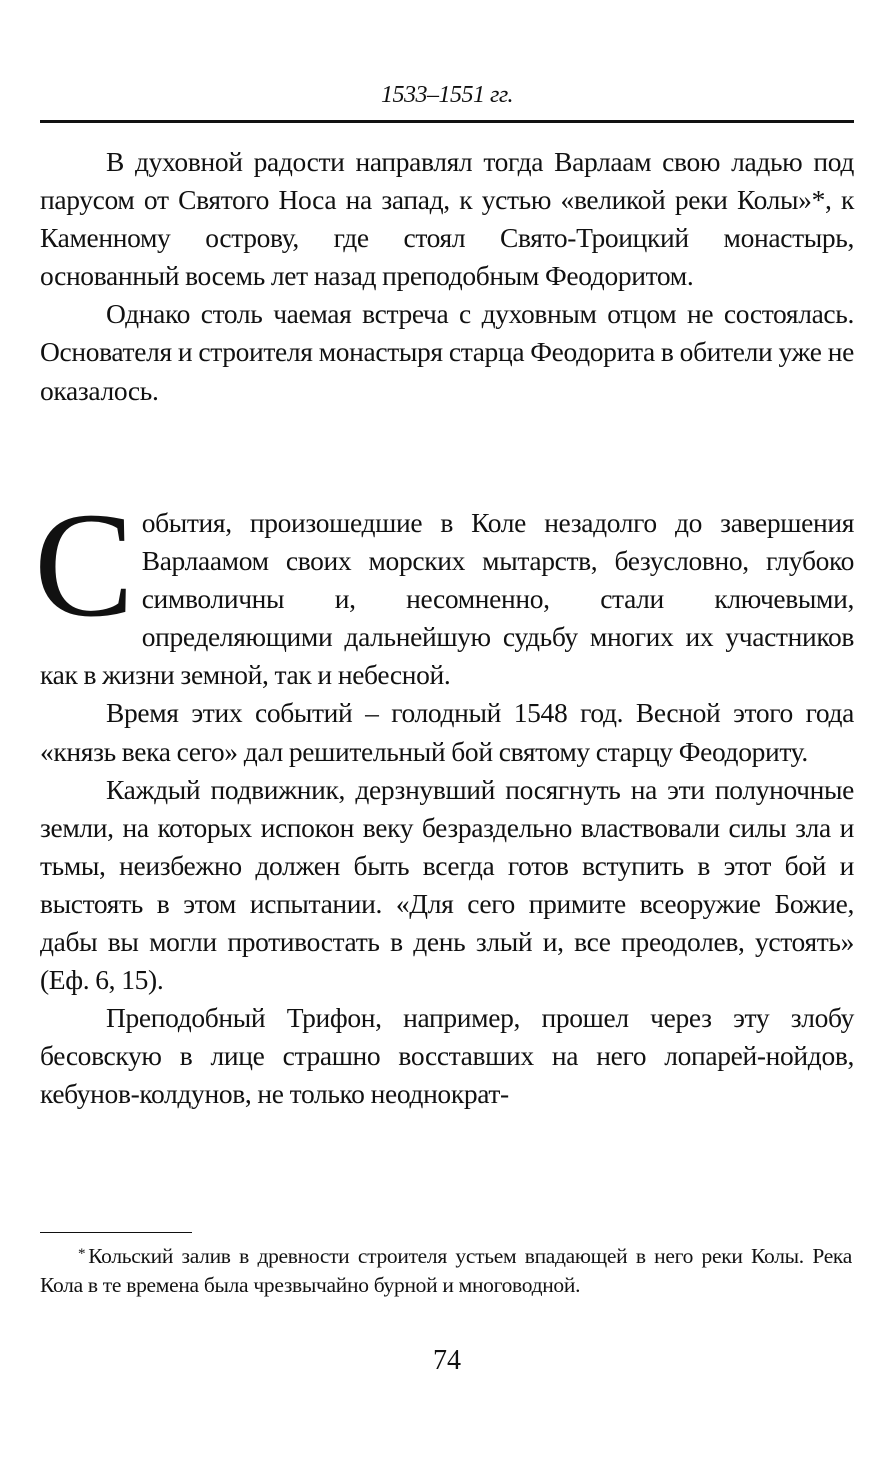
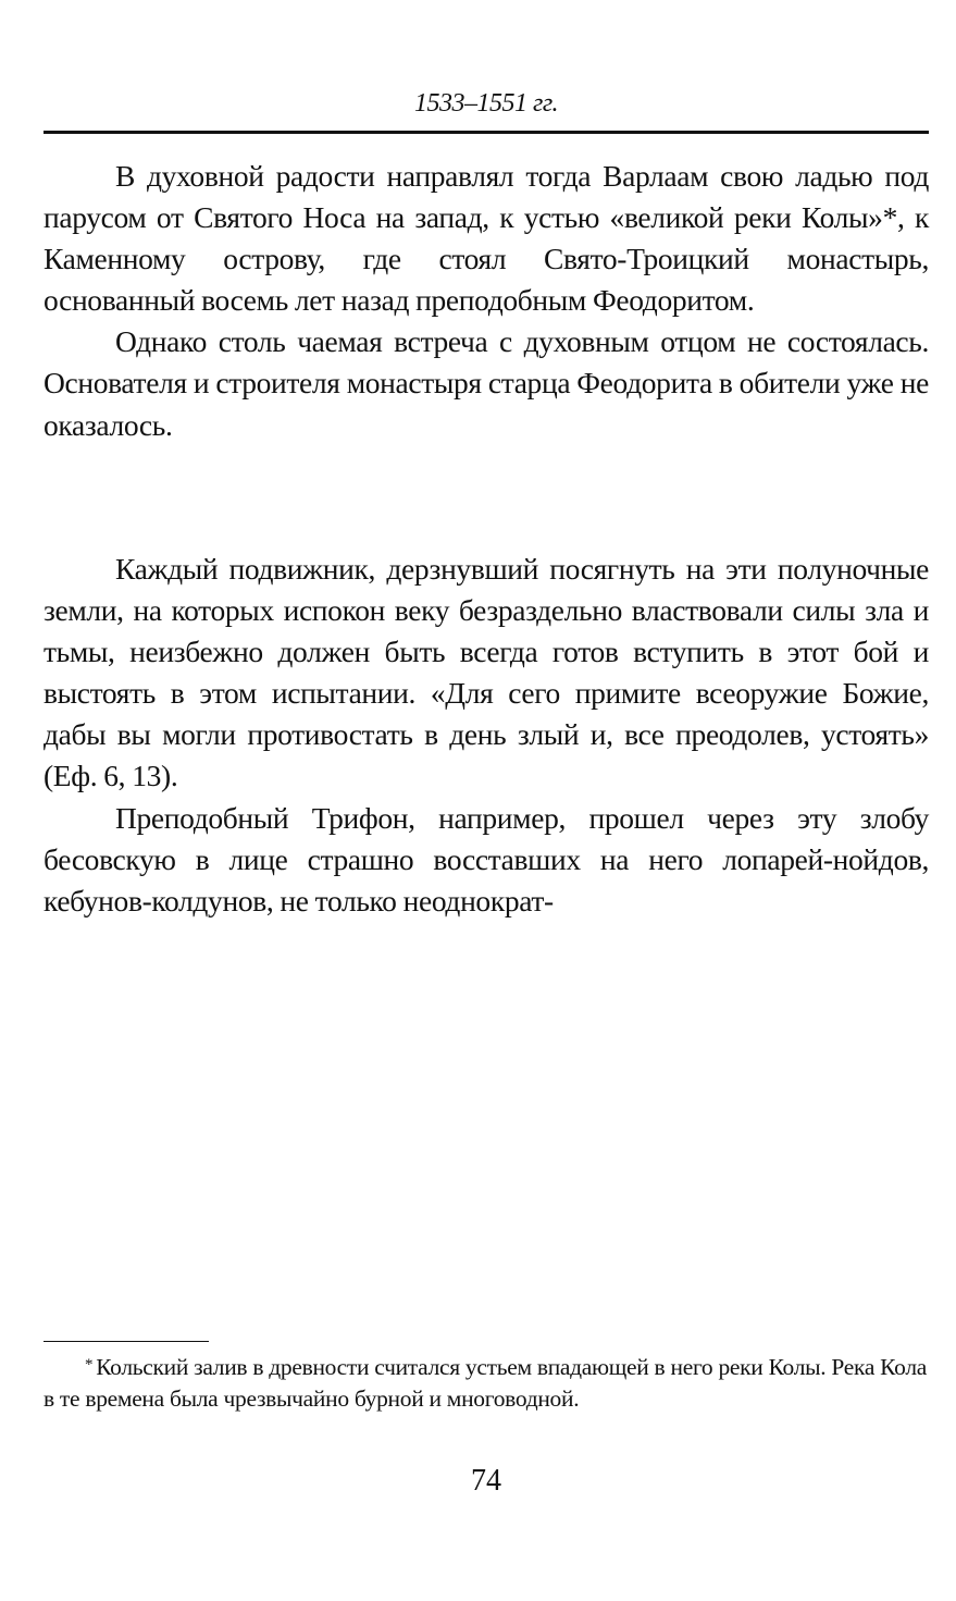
  1533–1551 гг.
  В духовной радости направлял тогда Варлаам свою ладью под парусом от Святого Носа на запад, к устью «великой реки Колы»*, к Каменному острову, где стоял Свято-Троицкий монастырь, основанный восемь лет назад преподобным Феодоритом.
  Однако столь чаемая встреча с духовным отцом не состоялась. Основателя и строителя монастыря старца Феодорита в обители уже не оказалось.
- С
- обытия, произошедшие в Коле незадолго до завершения Варлаамом своих морских мытарств, безусловно, глубоко символичны и, несомненно, стали ключевыми, определяющими дальнейшую судьбу многих их участников как в жизни земной, так и небесной.
- Время этих событий – голодный 1548 год. Весной этого года «князь века сего» дал решительный бой святому старцу Феодориту.
- Каждый подвижник, дерзнувший посягнуть на эти полуночные земли, на которых испокон веку безраздельно властвовали силы зла и тьмы, неизбежно должен быть всегда готов вступить в этот бой и выстоять в этом испытании. «Для сего примите всеоружие Божие, дабы вы могли противостать в день злый и, все преодолев, устоять» (Еф. 6, 15).
+ Каждый подвижник, дерзнувший посягнуть на эти полуночные земли, на которых испокон веку безраздельно властвовали силы зла и тьмы, неизбежно должен быть всегда готов вступить в этот бой и выстоять в этом испытании. «Для сего примите всеоружие Божие, дабы вы могли противостать в день злый и, все преодолев, устоять» (Еф. 6, 13).
  Преподобный Трифон, например, прошел через эту злобу бесовскую в лице страшно восставших на него лопарей-нойдов, кебунов-колдунов, не только неоднократ-
- * Кольский залив в древности строителя устьем впадающей в него реки Колы. Река Кола в те времена была чрезвычайно бурной и многоводной.
+ * Кольский залив в древности считался устьем впадающей в него реки Колы. Река Кола в те времена была чрезвычайно бурной и многоводной.
  74
